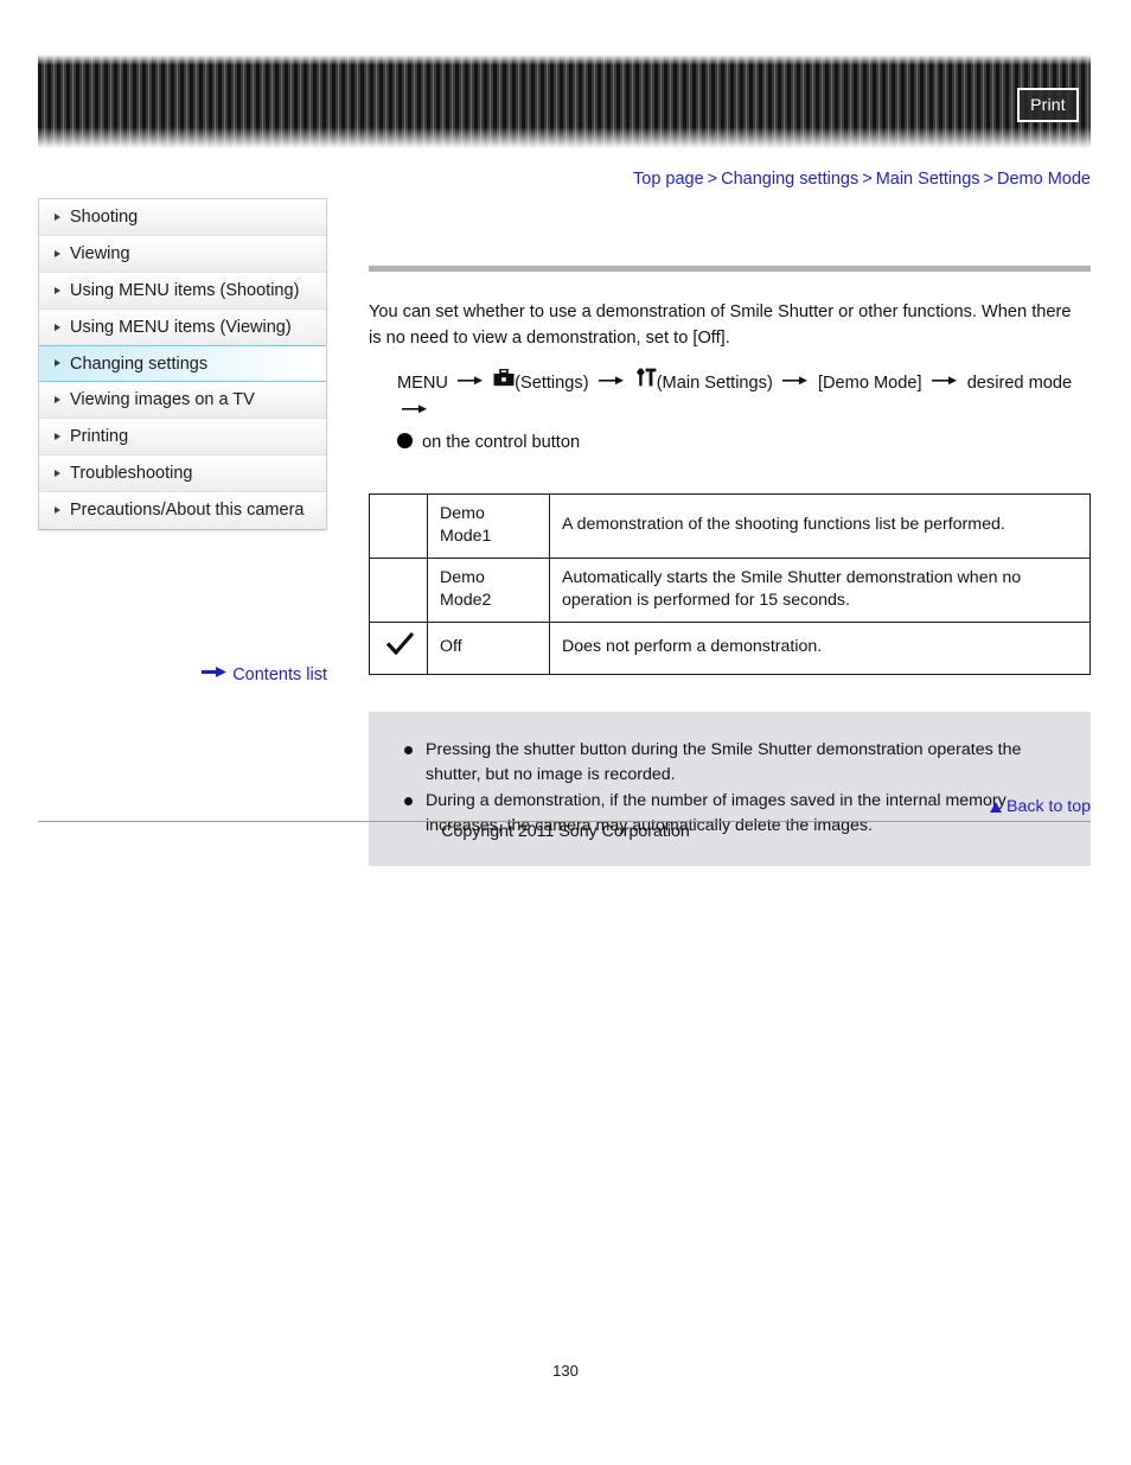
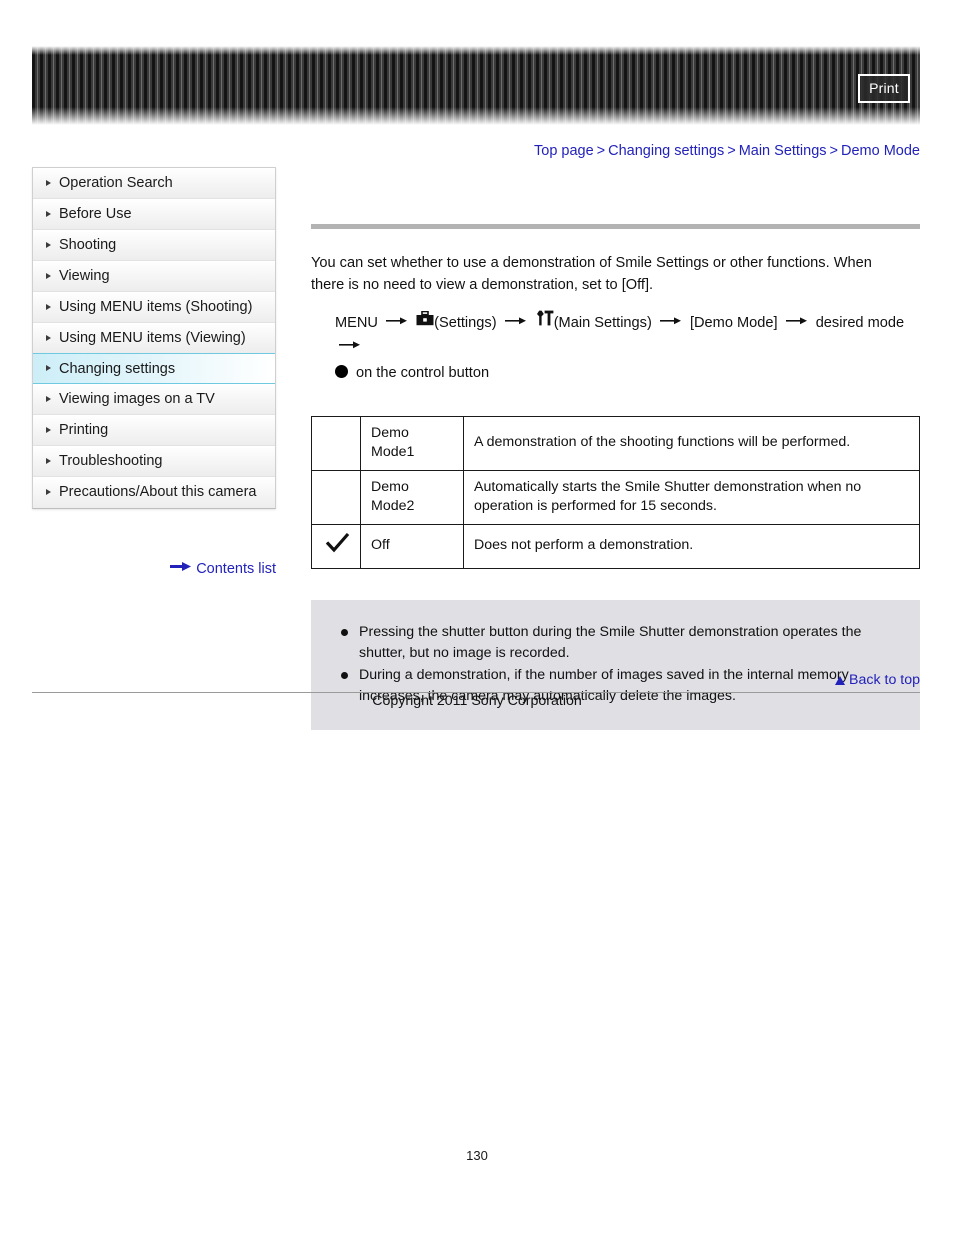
  Print
  Top page > Changing settings > Main Settings > Demo Mode
+ Operation Search
+ Before Use
  Shooting
  Viewing
  Using MENU items (Shooting)
  Using MENU items (Viewing)
  Changing settings
  Viewing images on a TV
  Printing
  Troubleshooting
  Precautions/About this camera
  Contents list
- You can set whether to use a demonstration of Smile Shutter or other functions. When there is no need to view a demonstration, set to [Off].
+ You can set whether to use a demonstration of Smile Settings or other functions. When there is no need to view a demonstration, set to [Off].
  MENU (Settings) (Main Settings) [Demo Mode] desired mode
  on the control button
- 	Demo Mode1	A demonstration of the shooting functions list be performed.
+ 	Demo Mode1	A demonstration of the shooting functions will be performed.
  	Demo Mode2	Automatically starts the Smile Shutter demonstration when no operation is performed for 15 seconds.
  	Off	Does not perform a demonstration.
  Pressing the shutter button during the Smile Shutter demonstration operates the shutter, but no image is recorded.
  During a demonstration, if the number of images saved in the internal memory increases, the camera may automatically delete the images.
  Back to top
  Copyright 2011 Sony Corporation
  130
